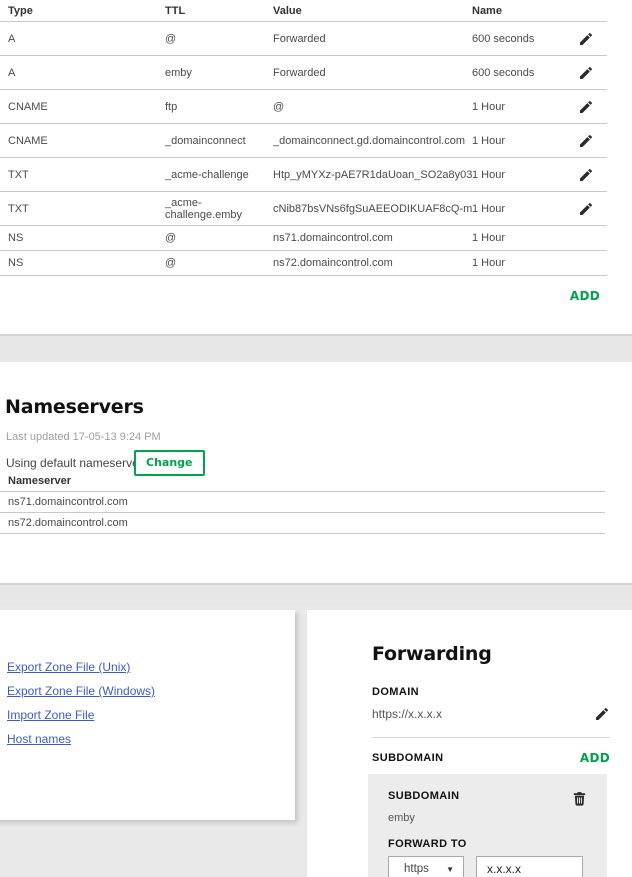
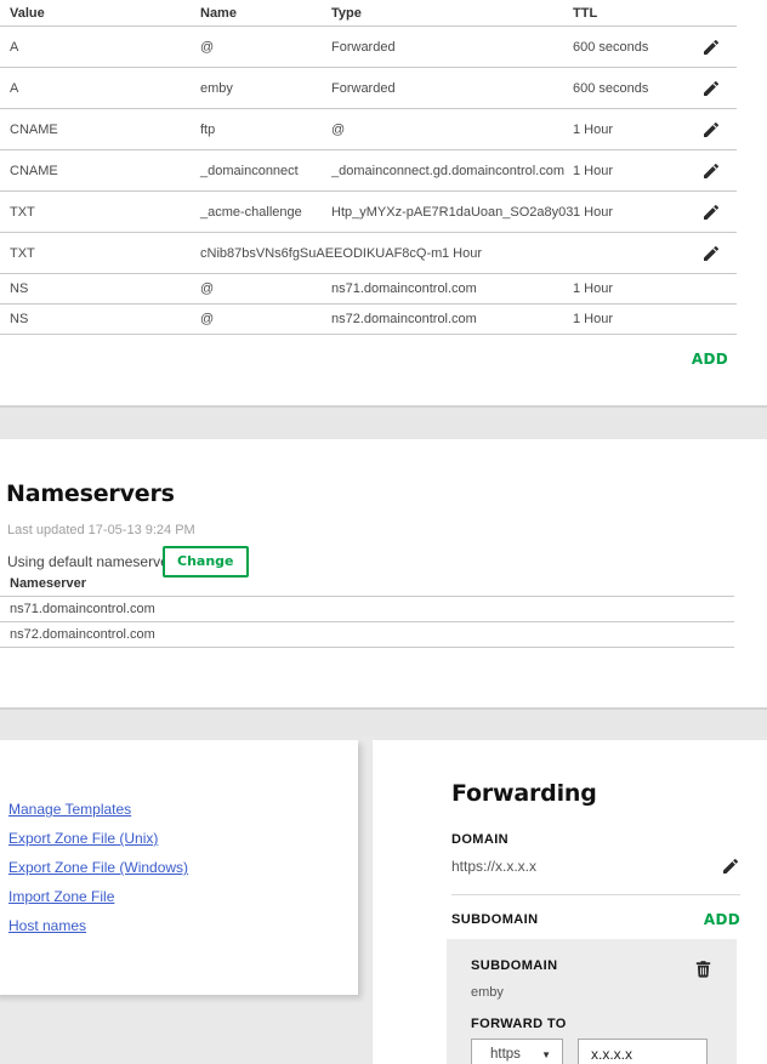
- Type
+ Value
- TTL
+ Name
- Value
+ Type
- Name
+ TTL
  A
  @
  Forwarded
  600 seconds
  A
  emby
  Forwarded
  600 seconds
  CNAME
  ftp
  @
  1 Hour
  CNAME
  _domainconnect
  _domainconnect.gd.domaincontrol.com
  1 Hour
  TXT
  _acme-challenge
  Htp_yMYXz-pAE7R1daUoan_SO2a8y03
  1 Hour
  TXT
- _acme-challenge.emby
  cNib87bsVNs6fgSuAEEODIKUAF8cQ-m
  1 Hour
  NS
  @
  ns71.domaincontrol.com
  1 Hour
  NS
  @
  ns72.domaincontrol.com
  1 Hour
  ADD
  Nameservers
  Last updated 17-05-13 9:24 PM
  Using default nameserv
  Change
  Nameserver
  ns71.domaincontrol.com
  ns72.domaincontrol.com
+ Manage Templates
  Export Zone File (Unix)
  Export Zone File (Windows)
  Import Zone File
  Host names
  Forwarding
  DOMAIN
  https://x.x.x.x
  SUBDOMAIN
  ADD
  SUBDOMAIN
  emby
  FORWARD TO
  https
  ▼
  x.x.x.x
